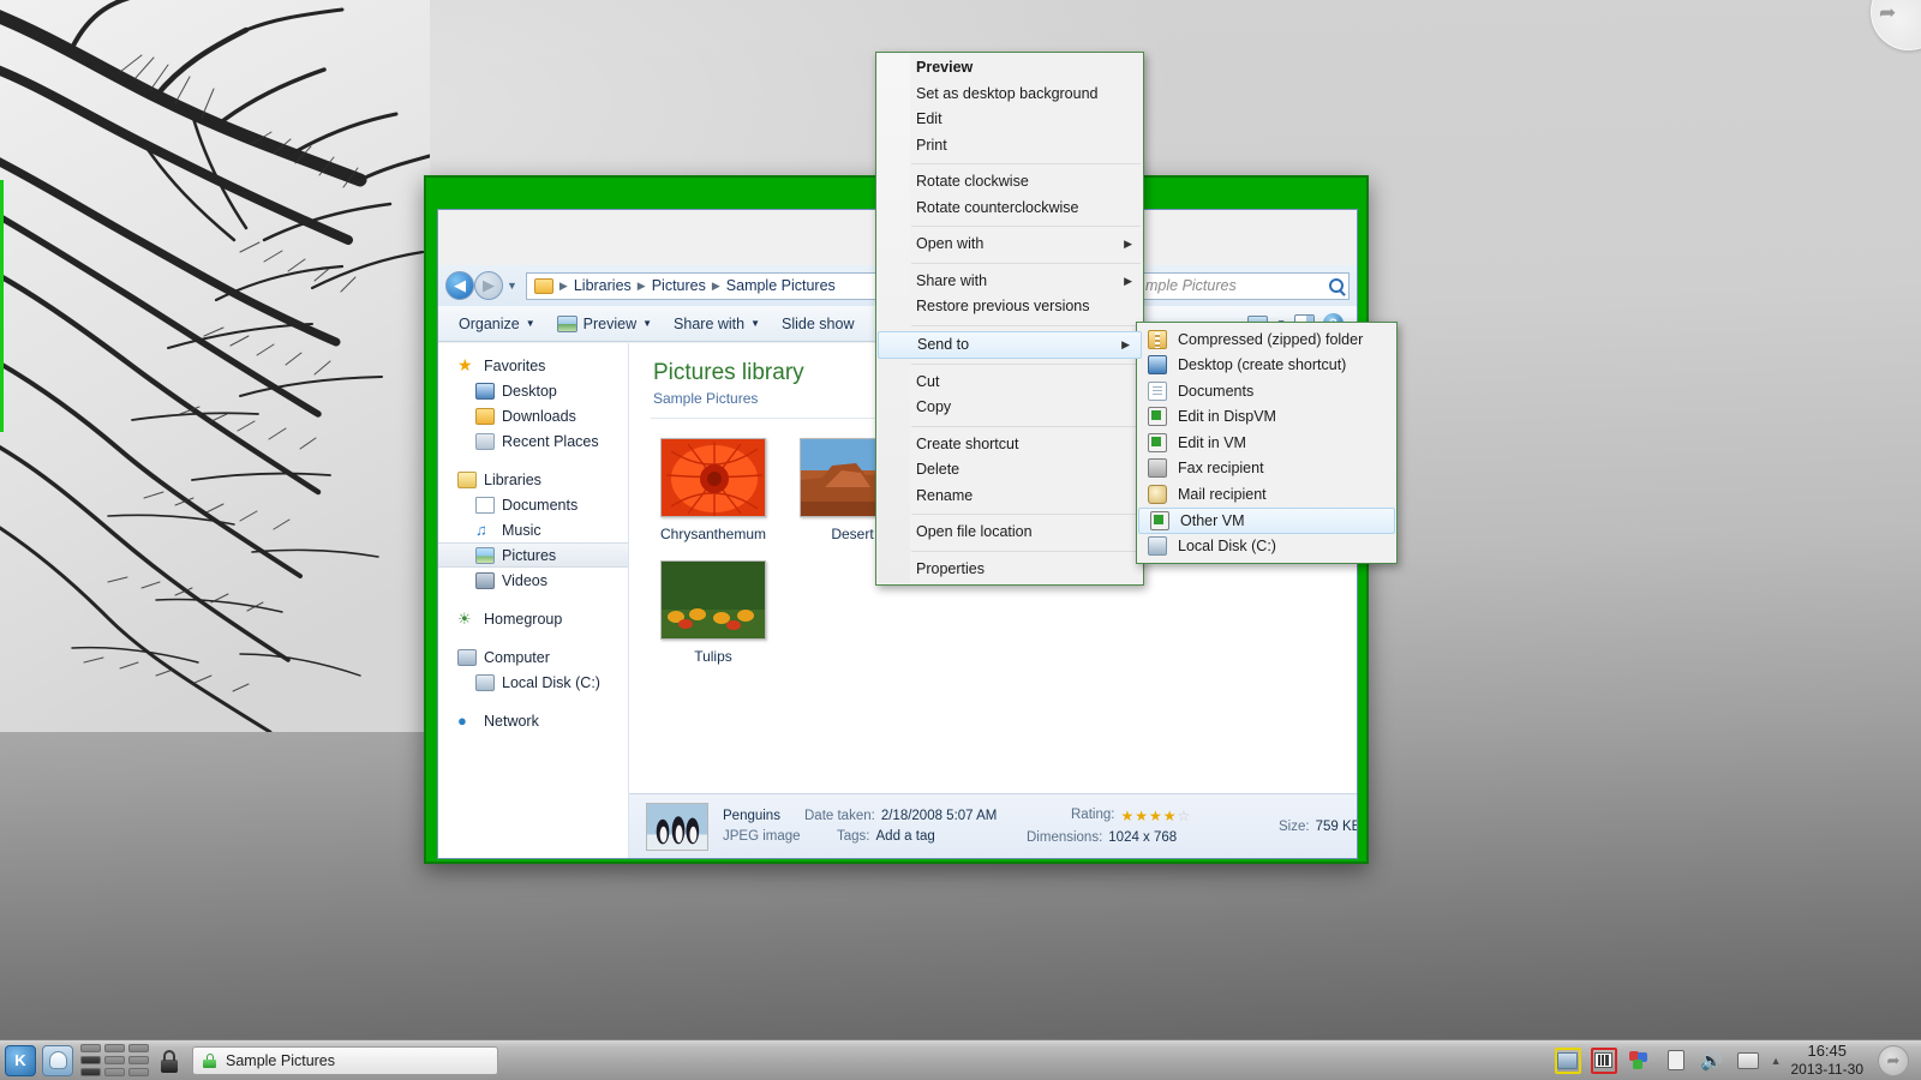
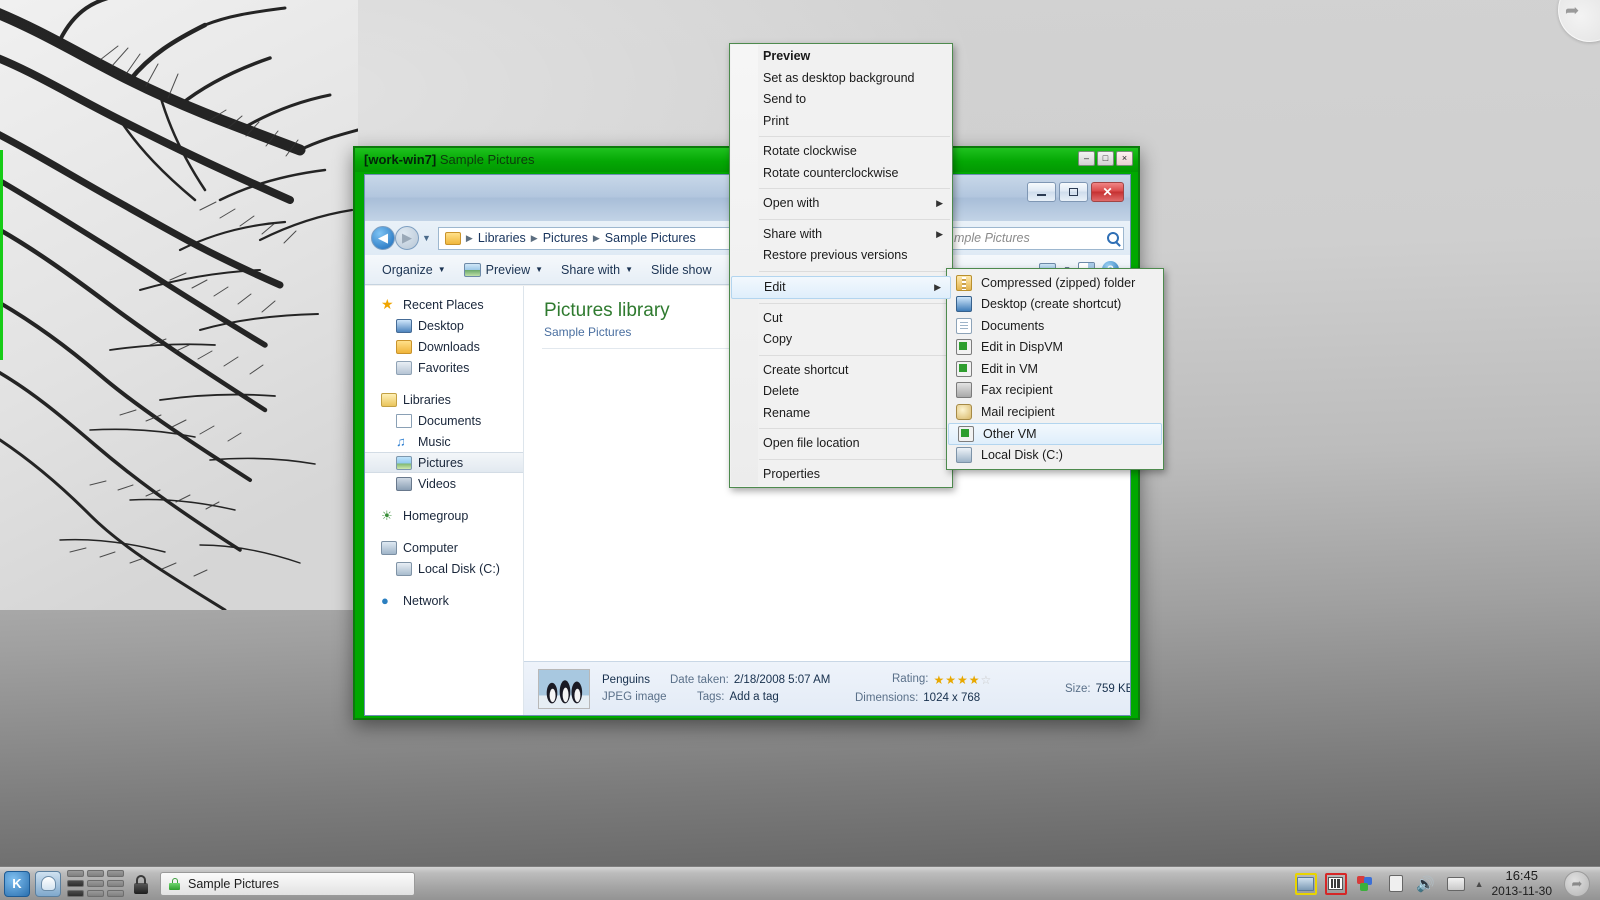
  ➦
+ [work-win7] Sample Pictures
+ –
+ □
+ ×
+ ✕
  ◀
  ▶
  ▼
  ▶
  Libraries
  ▶
  Pictures
  ▶
  Sample Pictures
  mple Pictures
  Organize
  ▼
  Preview
  ▼
  Share with
  ▼
  Slide show
  ★
- Favorites
+ Recent Places
  Desktop
  Downloads
- Recent Places
+ Favorites
  Libraries
  Documents
  ♫
  Music
  Pictures
  Videos
  ☀
  Homegroup
  Computer
  Local Disk (C:)
  ●
  Network
  Pictures library
  Sample Pictures
- Chrysanthemum
- Desert
- Tulips
  Penguins
  JPEG image
  Date taken:
  2/18/2008 5:07 AM
  Tags:
  Add a tag
  Rating:
  ★
  ★
  ★
  ★
  ☆
  Dimensions:
  1024 x 768
  Size:
  759 KB
  Preview
  Set as desktop background
- Edit
+ Send to
  Print
  Rotate clockwise
  Rotate counterclockwise
  Open with
  ▶
  Share with
  ▶
  Restore previous versions
- Send to
+ Edit
  ▶
  Cut
  Copy
  Create shortcut
  Delete
  Rename
  Open file location
  Properties
  Compressed (zipped) folder
  Desktop (create shortcut)
  Documents
  Edit in DispVM
  Edit in VM
  Fax recipient
  Mail recipient
  Other VM
  Local Disk (C:)
  K
  Sample Pictures
  🔊
  ▲
  16:45
  2013-11-30
  ➦
